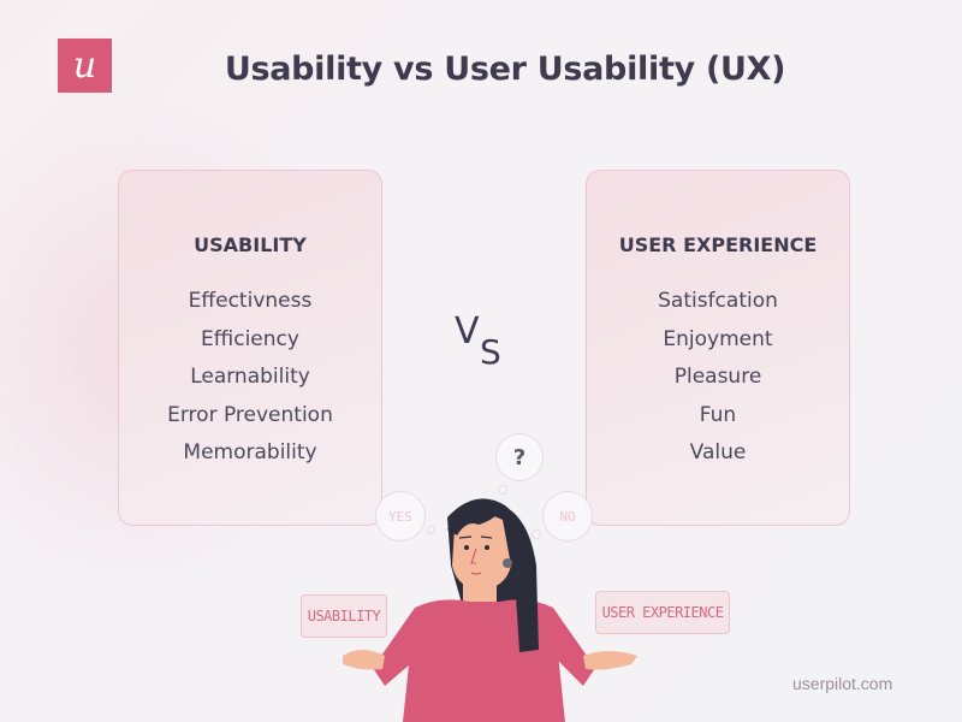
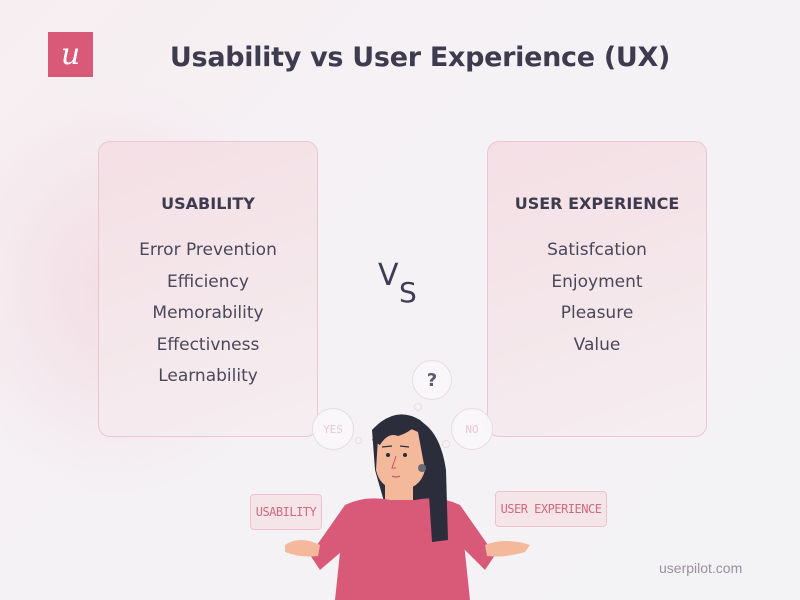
  u
- Usability vs User Usability (UX)
+ Usability vs User Experience (UX)
  USABILITY
- Effectivness
+ Error Prevention
  Efficiency
- Learnability
+ Memorability
- Error Prevention
+ Effectivness
- Memorability
+ Learnability
  V
  S
  USER EXPERIENCE
  Satisfcation
  Enjoyment
  Pleasure
- Fun
  Value
  ?
  YES
  NO
  USABILITY
  USER EXPERIENCE
  userpilot.com
